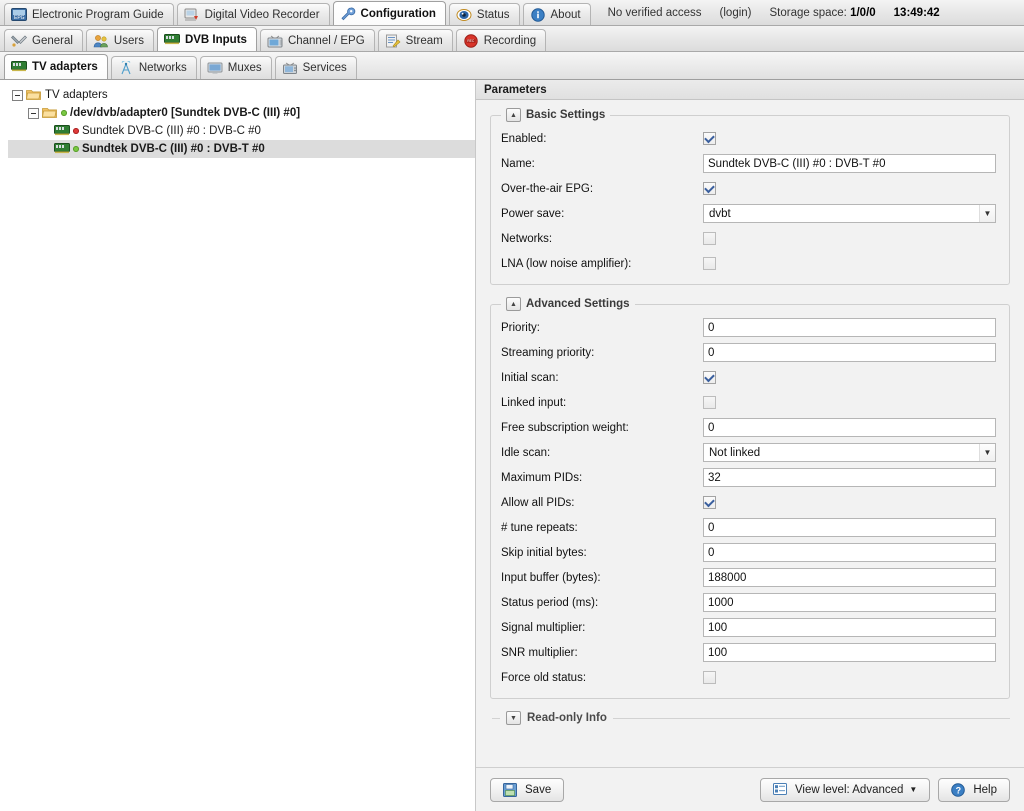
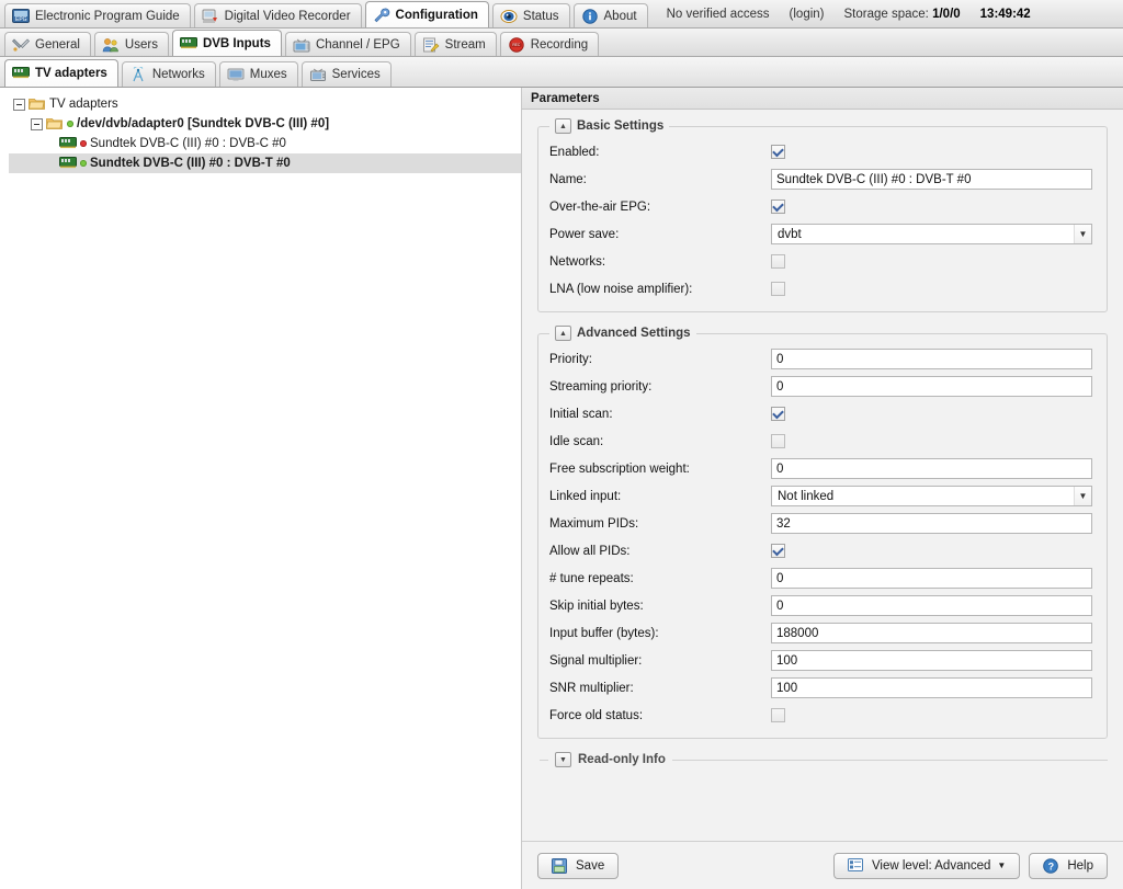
  Electronic Program Guide
  Digital Video Recorder
  Configuration
  Status
  About
  No verified access
  (login)
  Storage space: 1/0/0
  13:49:42
  General
  Users
  DVB Inputs
  Channel / EPG
  Stream
  Recording
  TV adapters
  Networks
  Muxes
  Services
  TV adapters
  /dev/dvb/adapter0 [Sundtek DVB-C (III) #0]
  Sundtek DVB-C (III) #0 : DVB-C #0
  Sundtek DVB-C (III) #0 : DVB-T #0
  Parameters
  Basic Settings
  Enabled:
  Name:
  Sundtek DVB-C (III) #0 : DVB-T #0
  Over-the-air EPG:
  Power save:
  dvbt
  ▼
  Networks:
  LNA (low noise amplifier):
  Advanced Settings
  Priority:
  0
  Streaming priority:
  0
  Initial scan:
- Linked input:
+ Idle scan:
  Free subscription weight:
  0
- Idle scan:
+ Linked input:
  Not linked
  ▼
  Maximum PIDs:
  32
  Allow all PIDs:
  # tune repeats:
  0
  Skip initial bytes:
  0
  Input buffer (bytes):
  188000
- Status period (ms):
- 1000
  Signal multiplier:
  100
  SNR multiplier:
  100
  Force old status:
  Read-only Info
  Save
  View level: Advanced
  ▼
  ?
  Help
